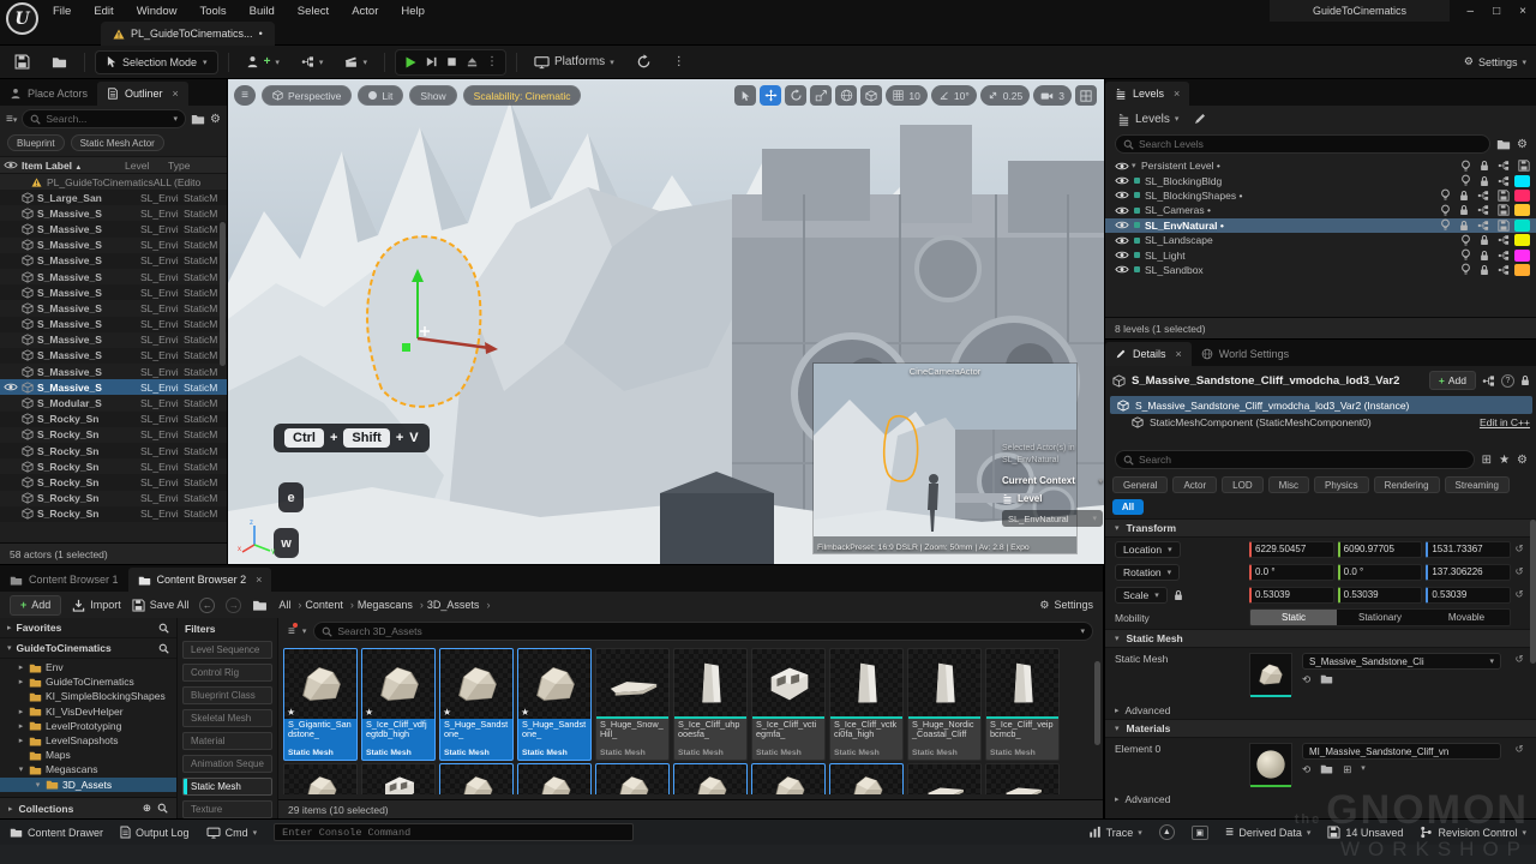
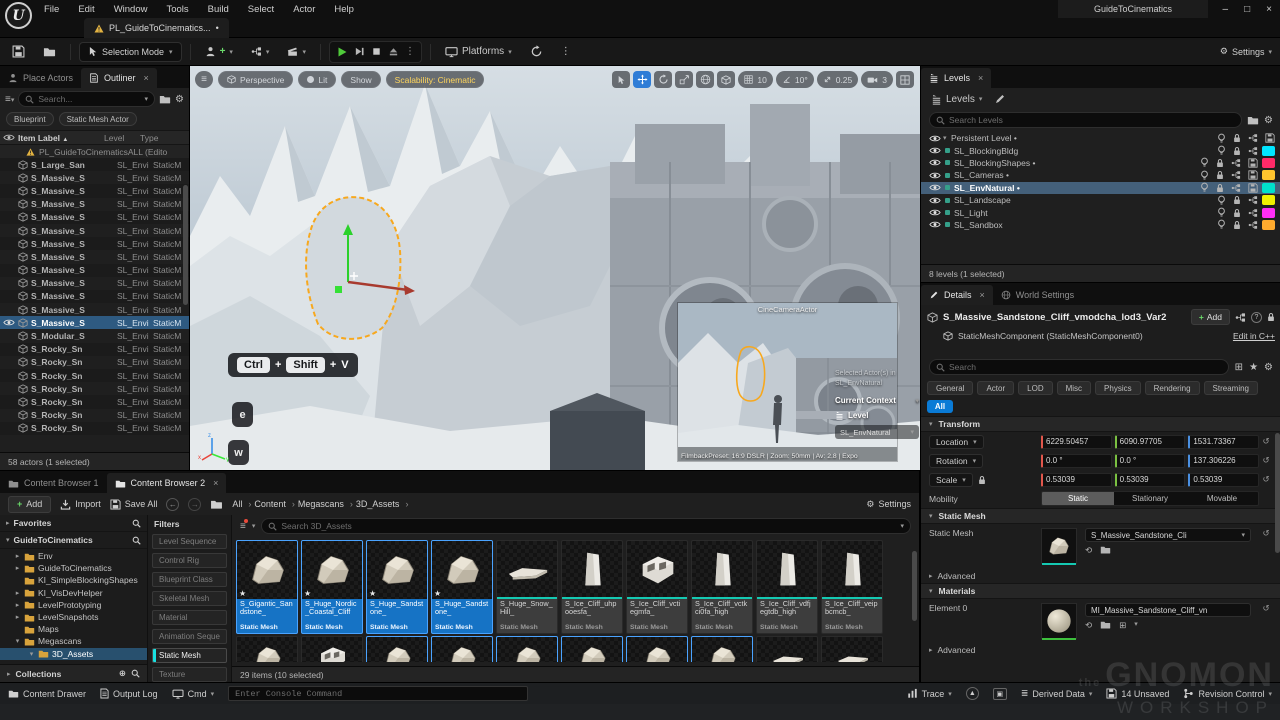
  U
  File
  Edit
  Window
  Tools
  Build
  Select
  Actor
  Help
  GuideToCinematics
  –
  □
  ×
  PL_GuideToCinematics...
  •
  Selection Mode
  +
  ⋮
  Platforms
  ⋮
  ⚙
  Settings
  Place Actors
  Outliner
  ×
  Search...
  ⚙
  Blueprint
  Static Mesh Actor
  Item Label
  Level
  Type
  PL_GuideToCinematicsALL (Edito
  S_Large_San
  SL_Envi
  StaticM
  S_Massive_S
  SL_Envi
  StaticM
  S_Massive_S
  SL_Envi
  StaticM
  S_Massive_S
  SL_Envi
  StaticM
  S_Massive_S
  SL_Envi
  StaticM
  S_Massive_S
  SL_Envi
  StaticM
  S_Massive_S
  SL_Envi
  StaticM
  S_Massive_S
  SL_Envi
  StaticM
  S_Massive_S
  SL_Envi
  StaticM
  S_Massive_S
  SL_Envi
  StaticM
  S_Massive_S
  SL_Envi
  StaticM
  S_Massive_S
  SL_Envi
  StaticM
  S_Massive_S
  SL_Envi
  StaticM
  S_Modular_S
  SL_Envi
  StaticM
  S_Rocky_Sn
  SL_Envi
  StaticM
  S_Rocky_Sn
  SL_Envi
  StaticM
  S_Rocky_Sn
  SL_Envi
  StaticM
  S_Rocky_Sn
  SL_Envi
  StaticM
  S_Rocky_Sn
  SL_Envi
  StaticM
  S_Rocky_Sn
  SL_Envi
  StaticM
  S_Rocky_Sn
  SL_Envi
  StaticM
  58 actors (1 selected)
  ≡
  Perspective
  Lit
  Show
  Scalability: Cinematic
  10
  10°
  0.25
  3
  Ctrl
  +
  Shift
  +
  V
  e
  w
  CineCameraActor
  Current Context
  Level
  SL_EnvNatural
  Levels
  ×
  Levels
  Search Levels
  ⚙
  Persistent Level •
  SL_BlockingBldg
  SL_BlockingShapes •
  SL_Cameras •
  SL_EnvNatural •
  SL_Landscape
  SL_Light
  SL_Sandbox
  8 levels (1 selected)
  Details
  ×
  World Settings
  S_Massive_Sandstone_Cliff_vmodcha_lod3_Var2
  +
  Add
- S_Massive_Sandstone_Cliff_vmodcha_lod3_Var2 (Instance)
  StaticMeshComponent (StaticMeshComponent0)
  Edit in C++
  Search
  ⊞
  ★
  ⚙
  General
  Actor
  LOD
  Misc
  Physics
  Rendering
  Streaming
  All
  Transform
  Location
  6229.50457
  6090.97705
  1531.73367
  ↺
  Rotation
  0.0 °
  0.0 °
  137.306226
  ↺
  Scale
  0.53039
  0.53039
  0.53039
  ↺
  Mobility
  Static
  Stationary
  Movable
  Static Mesh
  Static Mesh
  S_Massive_Sandstone_Cli
  ⟲
  ↺
  Advanced
  Materials
  Element 0
  MI_Massive_Sandstone_Cliff_vn
  ⟲
  ⊞
  ↺
  Advanced
  Content Browser 1
  Content Browser 2
  ×
  +
  Add
  Import
  Save All
  ←
  →
  All
  Content
  Megascans
  3D_Assets
  ⚙
  Settings
  Favorites
  GuideToCinematics
  Env
  GuideToCinematics
  KI_SimpleBlockingShapes
  KI_VisDevHelper
  LevelPrototyping
  LevelSnapshots
  Maps
  Megascans
  3D_Assets
  Collections
  ⊕
  Filters
  Level Sequence
  Control Rig
  Blueprint Class
  Skeletal Mesh
  Material
  Animation Seque
  Static Mesh
  Texture
  ≡
  Search 3D_Assets
  ★
  S_Gigantic_Sandstone_
  ★
- S_Ice_Cliff_vdfjegtdb_high
+ S_Huge_Nordic_Coastal_Cliff
  ★
  S_Huge_Sandstone_
  ★
  S_Huge_Sandstone_
  S_Huge_Snow_Hill_
  S_Ice_Cliff_uhpooesfa_
  S_Ice_Cliff_vctiegmfa_
  S_Ice_Cliff_vctkci0fa_high
- S_Huge_Nordic_Coastal_Cliff
+ S_Ice_Cliff_vdfjegtdb_high
  S_Ice_Cliff_veipbcmcb_
  29 items (10 selected)
  Content Drawer
  Output Log
  Cmd
  Enter Console Command
  Trace
  ≣
  Derived Data
  14 Unsaved
  Revision Control
  theGNOMON
  WORKSHOP
